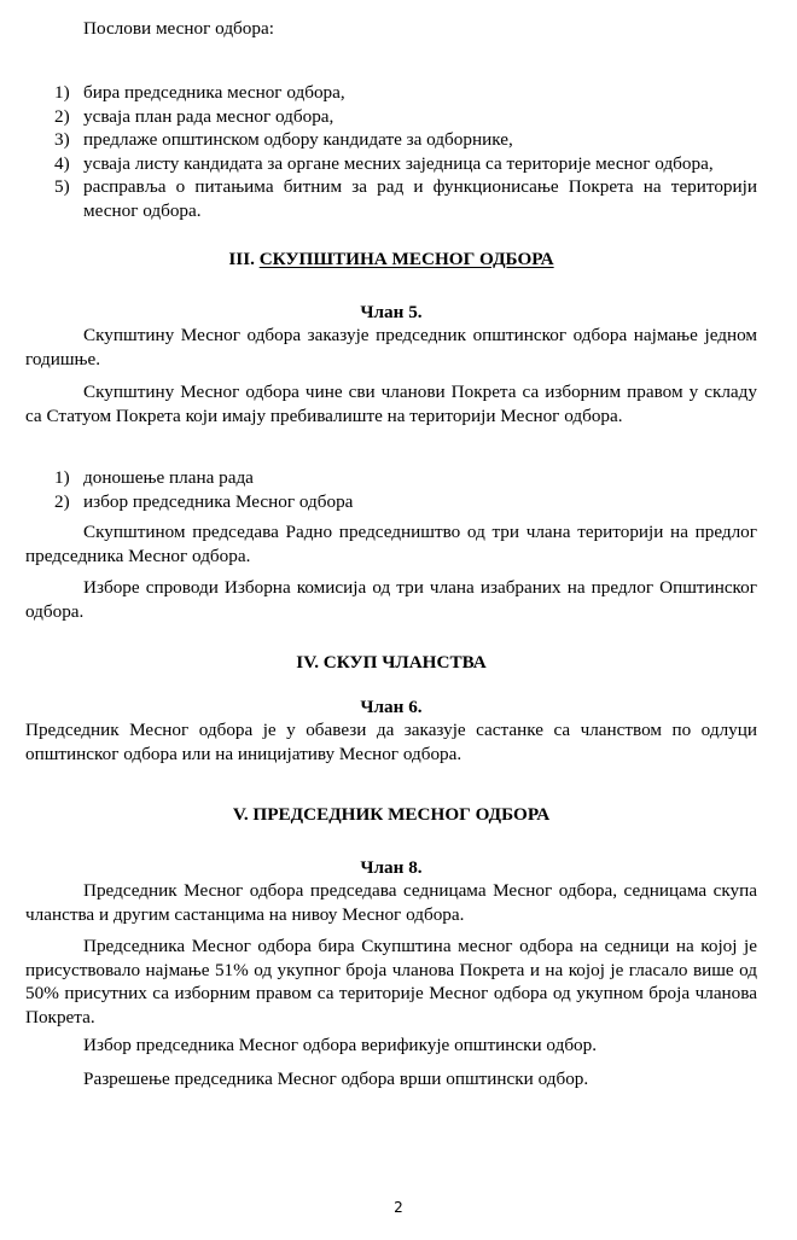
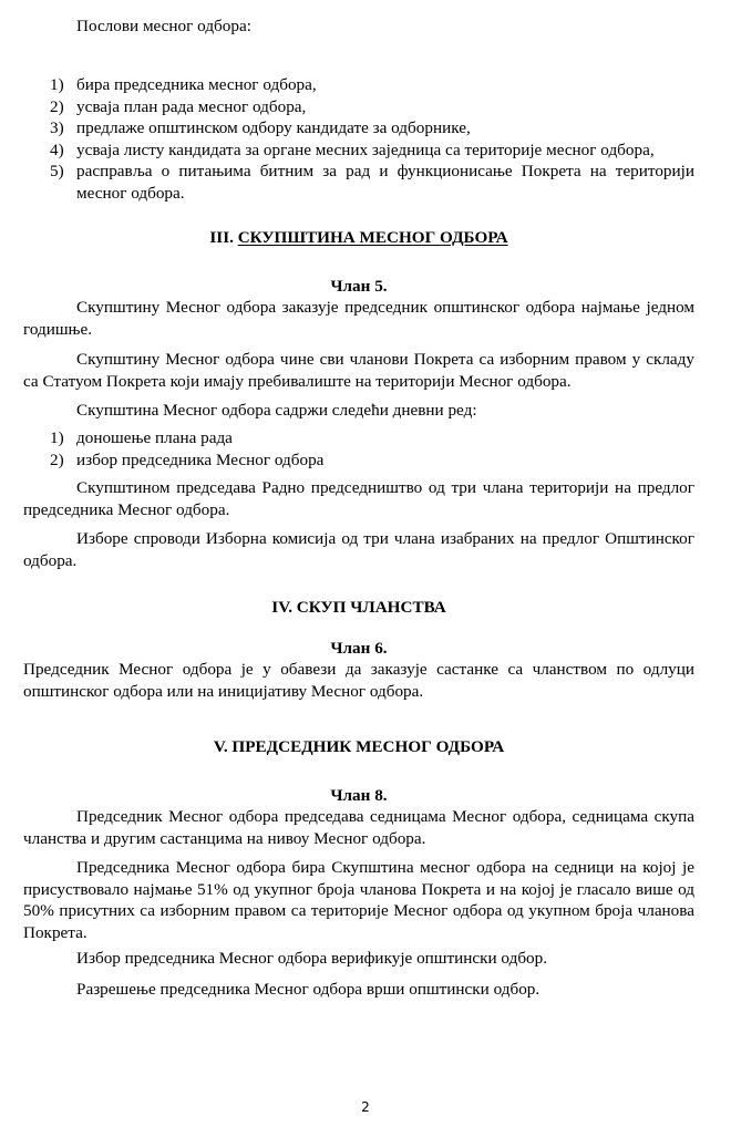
  Послови месног одбора:
  1)
  бира председника месног одбора,
  2)
  усваја план рада месног одбора,
  3)
  предлаже општинском одбору кандидате за одборнике,
  4)
  усваја листу кандидата за органе месних заједница са територије месног одбора,
  5)
  расправља о питањима битним за рад и функционисање Покрета на територији месног одбора.
  III. СКУПШТИНА МЕСНОГ ОДБОРА
  Члан 5.
  Скупштину Месног одбора заказује председник општинског одбора најмање једном годишње.
  Скупштину Месног одбора чине сви чланови Покрета са изборним правом у складу са Статуом Покрета који имају пребивалиште на територији Месног одбора.
+ Скупштина Месног одбора садржи следећи дневни ред:
  1)
  доношење плана рада
  2)
  избор председника Месног одбора
  Скупштином председава Радно председништво од три члана територији на предлог председника Месног одбора.
  Изборе спроводи Изборна комисија од три члана изабраних на предлог Општинског одбора.
  IV. СКУП ЧЛАНСТВА
  Члан 6.
  Председник Месног одбора је у обавези да заказује састанке са чланством по одлуци општинског одбора или на иницијативу Месног одбора.
  V. ПРЕДСЕДНИК МЕСНОГ ОДБОРА
  Члан 8.
  Председник Месног одбора председава седницама Месног одбора, седницама скупа чланства и другим састанцима на нивоу Месног одбора.
  Председника Месног одбора бира Скупштина месног одбора на седници на којој је присуствовало најмање 51% од укупног броја чланова Покрета и на којој је гласало више од 50% присутних са изборним правом са територије Месног одбора од укупном броја чланова Покрета.
  Избор председника Месног одбора верификује општински одбор.
  Разрешење председника Месног одбора врши општински одбор.
  2
